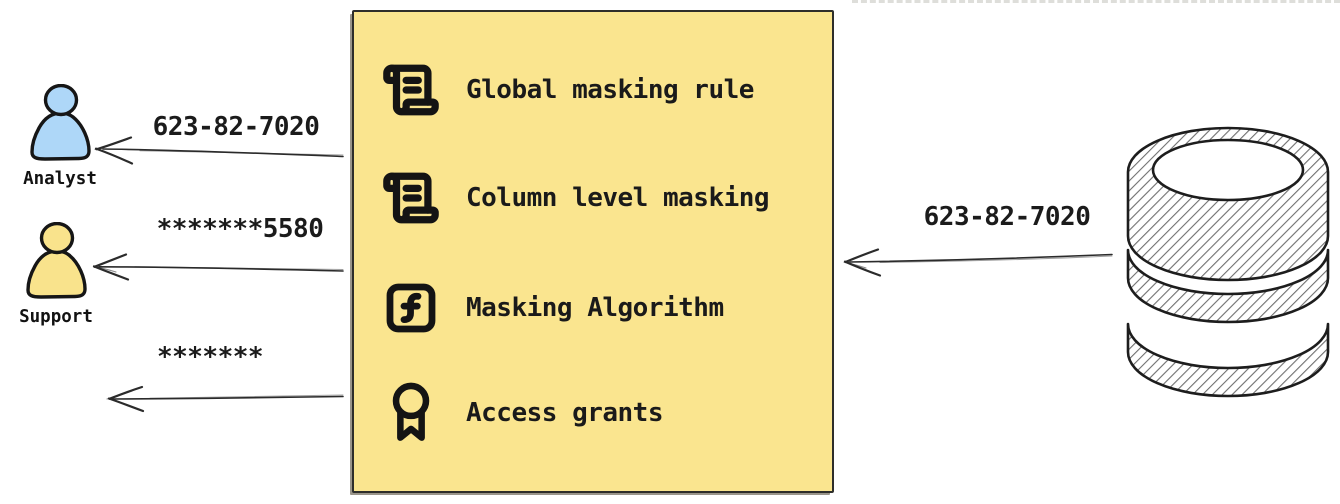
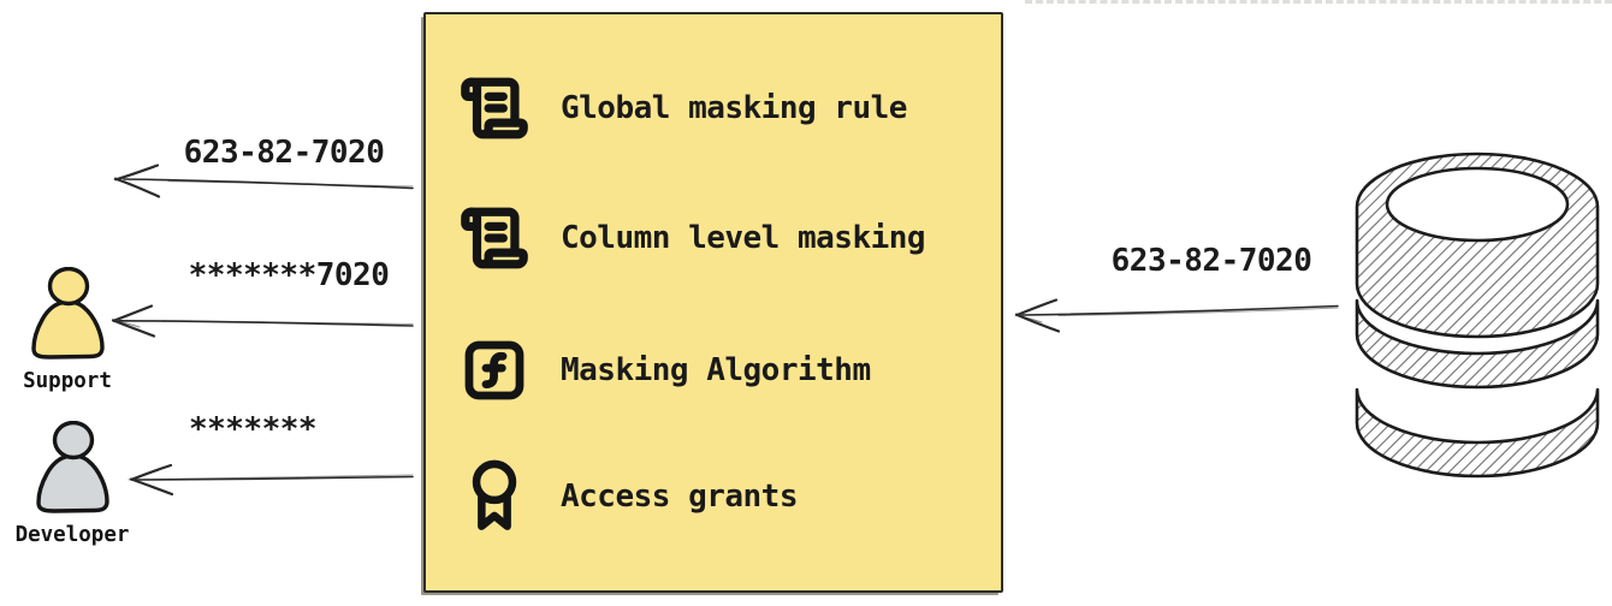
- Analyst
  Support
+ Developer
  623-82-7020
- *******5580
+ *******7020
  *******
  623-82-7020
  Global masking rule
  Column level masking
  Masking Algorithm
  Access grants
